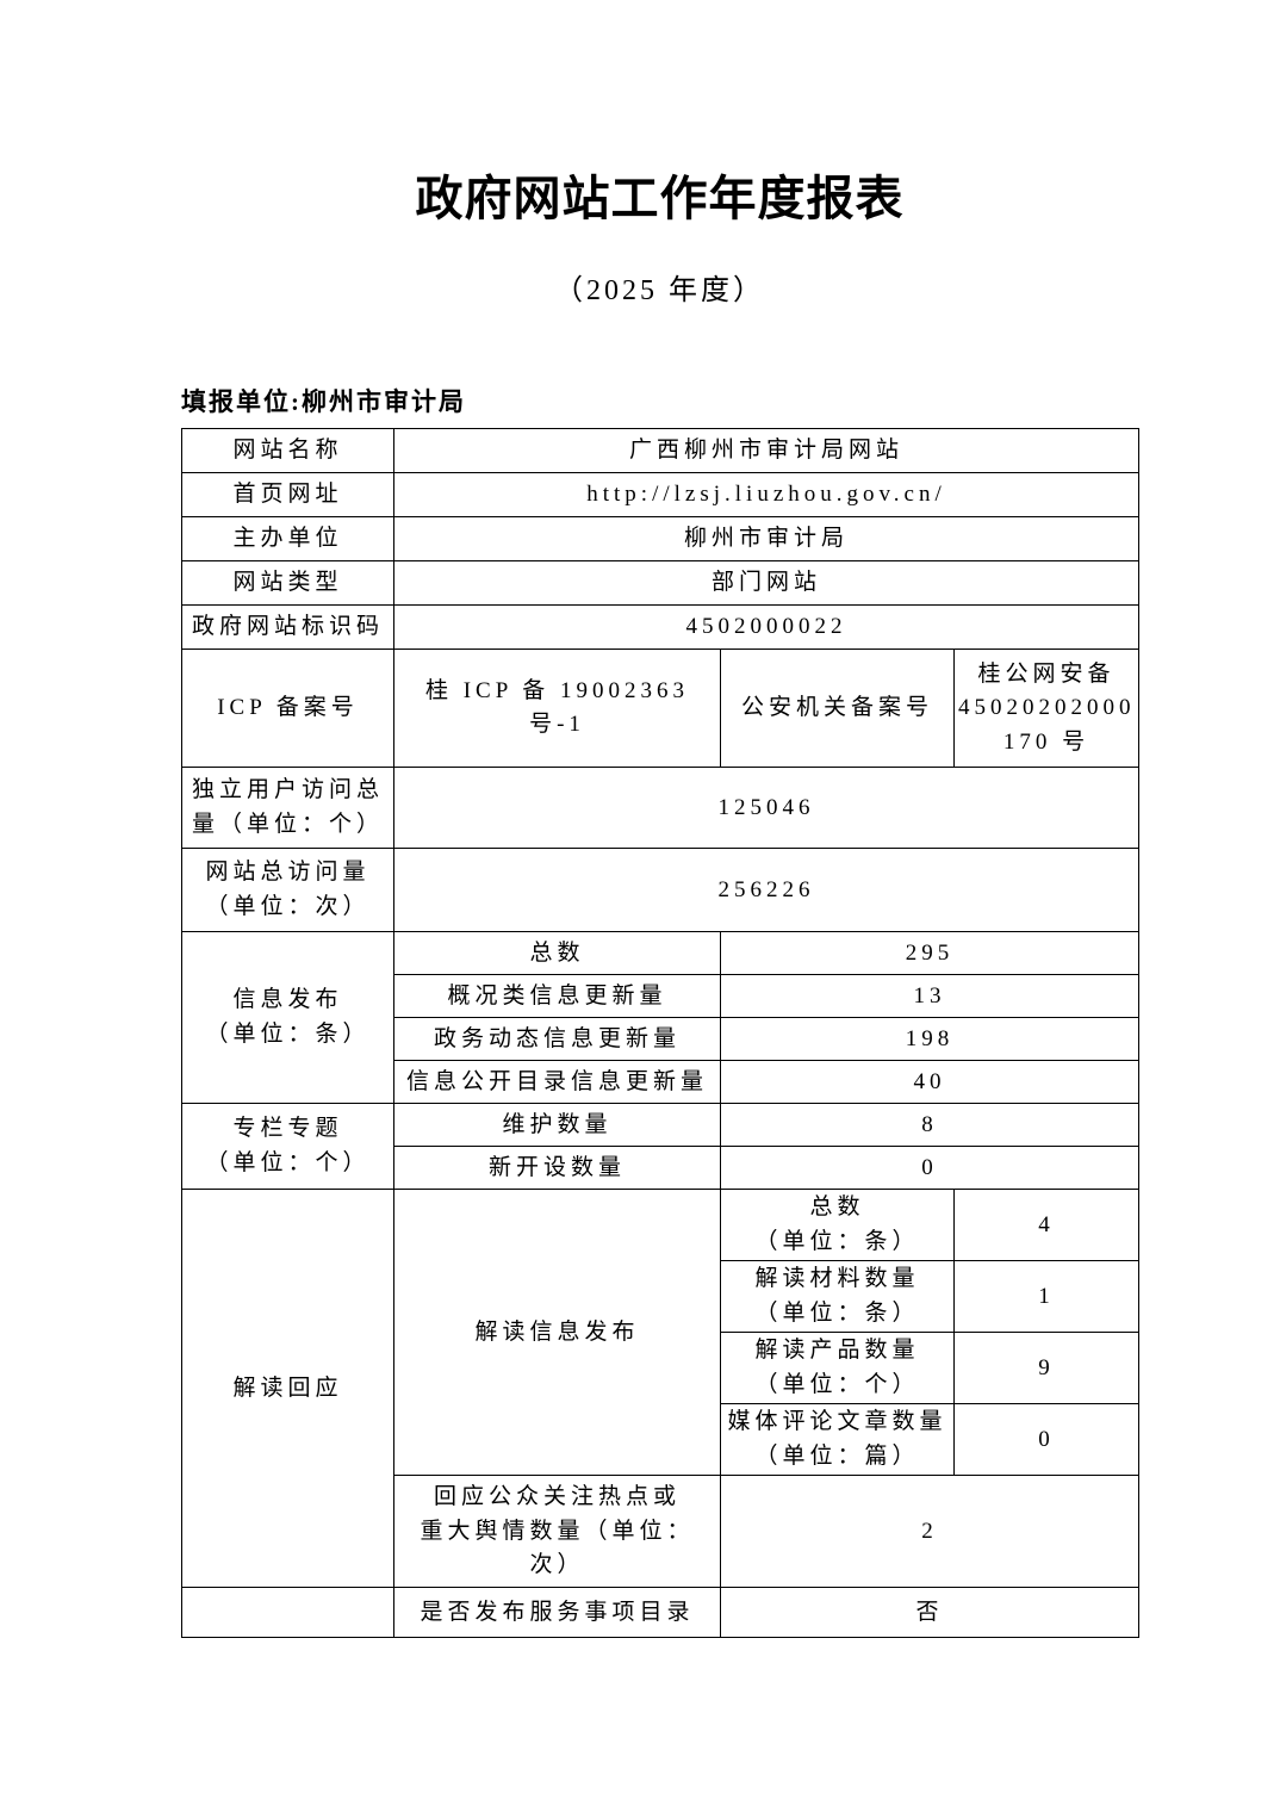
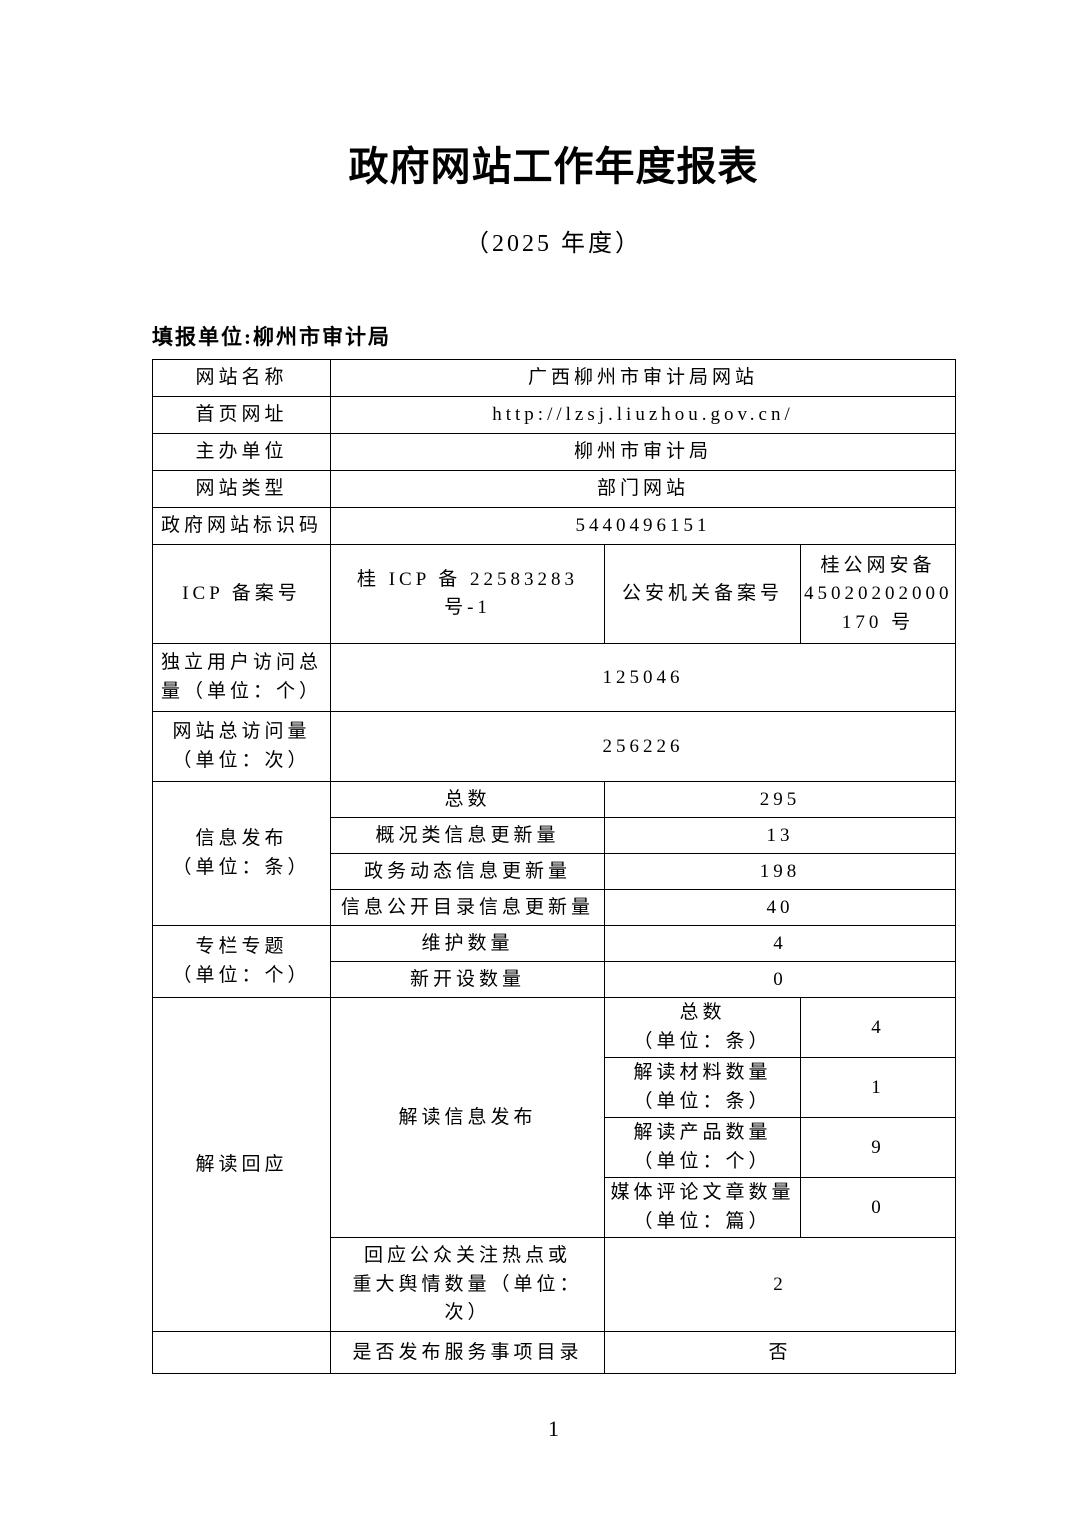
  政府网站工作年度报表
  （2025 年度）
  填报单位:柳州市审计局
  网站名称	广西柳州市审计局网站
  首页网址	http://lzsj.liuzhou.gov.cn/
  主办单位	柳州市审计局
  网站类型	部门网站
- 政府网站标识码	4502000022
+ 政府网站标识码	5440496151
- ICP 备案号	桂 ICP 备 19002363 号-1	公安机关备案号	桂公网安备 45020202000 170 号
+ ICP 备案号	桂 ICP 备 22583283 号-1	公安机关备案号	桂公网安备 45020202000 170 号
  独立用户访问总 量（单位：个）	125046
  网站总访问量 （单位：次）	256226
  信息发布 （单位：条）	总数	295
  概况类信息更新量	13
  政务动态信息更新量	198
  信息公开目录信息更新量	40
- 专栏专题 （单位：个）	维护数量	8
+ 专栏专题 （单位：个）	维护数量	4
  新开设数量	0
  解读回应	解读信息发布	总数 （单位：条）	4
  解读材料数量 （单位：条）	1
  解读产品数量 （单位：个）	9
  媒体评论文章数量 （单位：篇）	0
  回应公众关注热点或 重大舆情数量（单位： 次）	2
  	是否发布服务事项目录	否
+ 1
